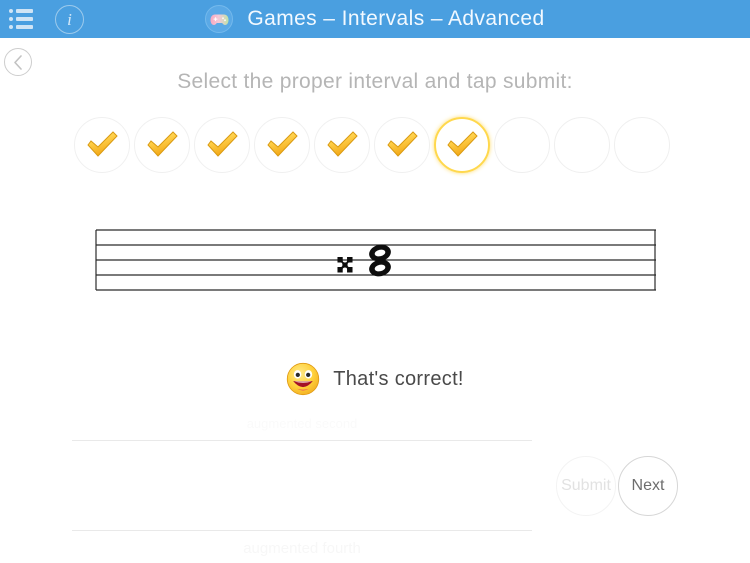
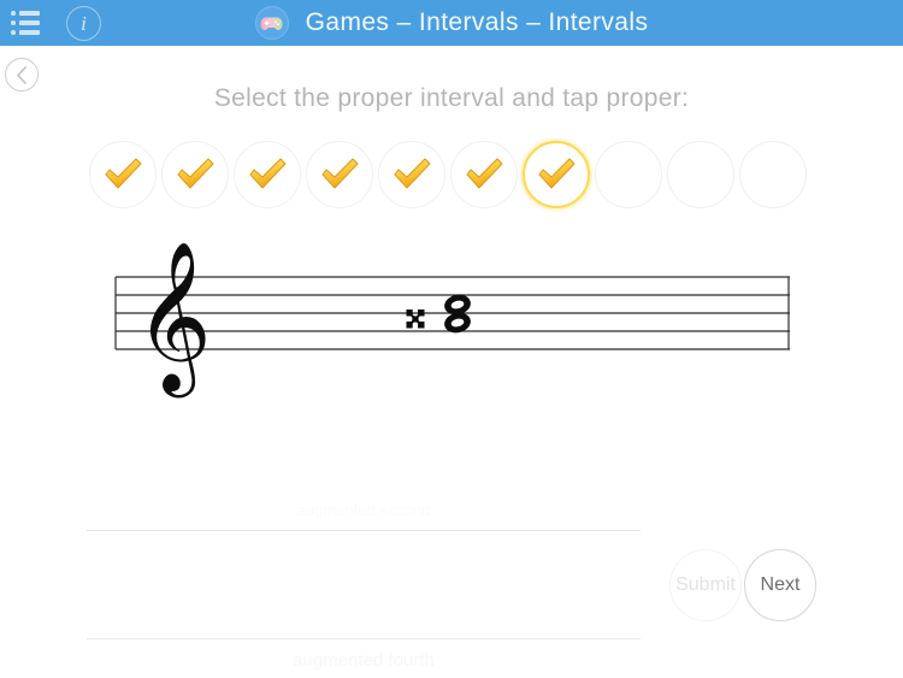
  i
- Games – Intervals – Advanced
+ Games – Intervals – Intervals
- Select the proper interval and tap submit:
+ Select the proper interval and tap proper:
+ 𝄞
  𝄪
- That's correct!
  Submit
  Next
